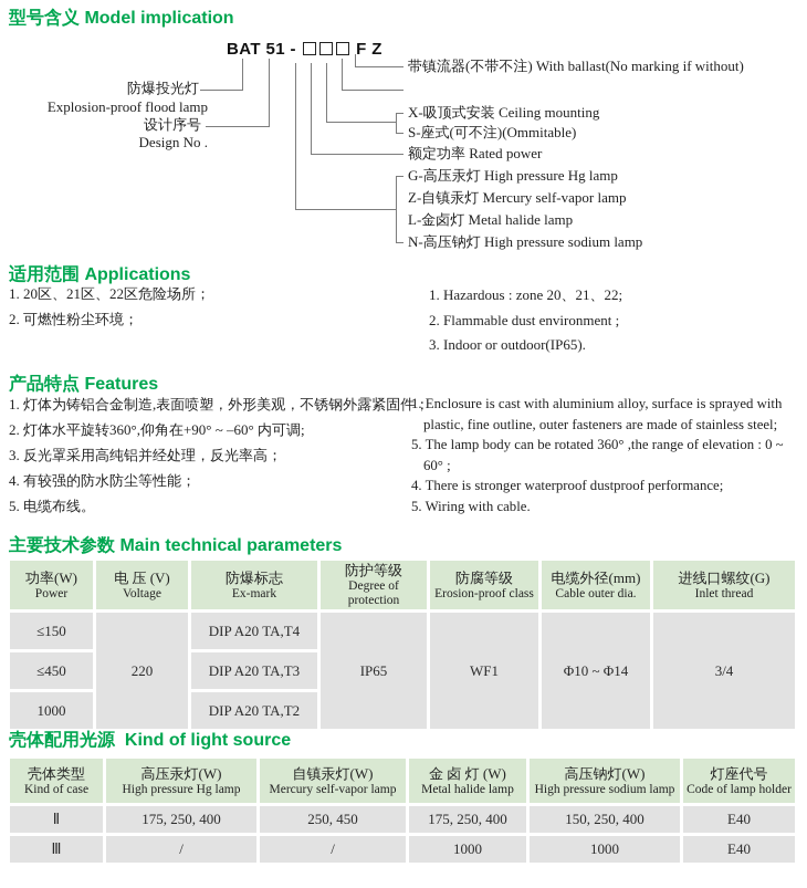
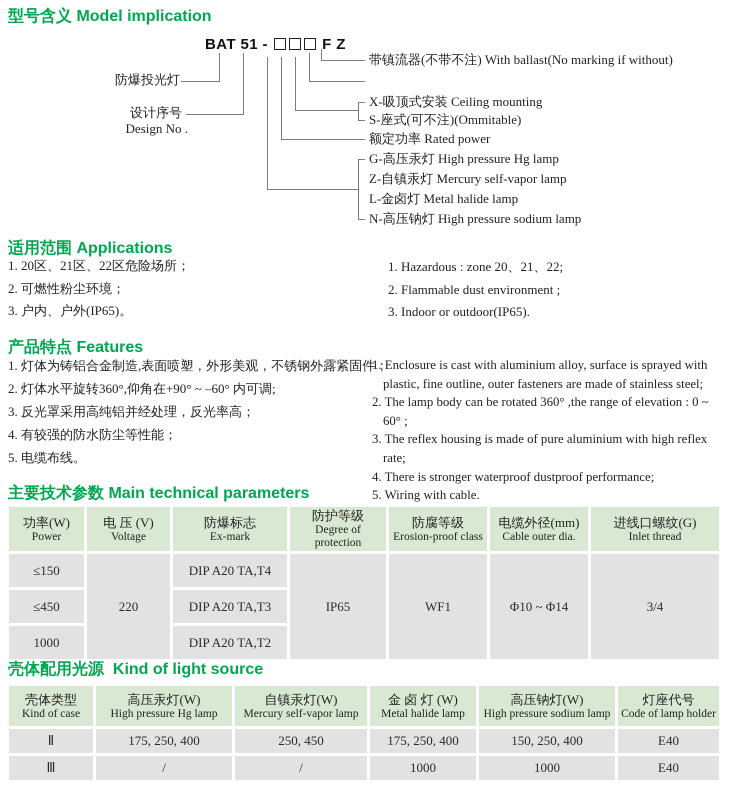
  型号含义 Model implication
  BAT 51 - F Z
  防爆投光灯
- Explosion-proof flood lamp
  设计序号
  Design No .
  带镇流器(不带不注) With ballast(No marking if without)
  X-吸顶式安装 Ceiling mounting
  S-座式(可不注)(Ommitable)
  额定功率 Rated power
  G-高压汞灯 High pressure Hg lamp
  Z-自镇汞灯 Mercury self-vapor lamp
  L-金卤灯 Metal halide lamp
  N-高压钠灯 High pressure sodium lamp
  适用范围 Applications
  1. 20区、21区、22区危险场所；
  2. 可燃性粉尘环境；
+ 3. 户内、户外(IP65)。
  1. Hazardous : zone 20、21、22;
  2. Flammable dust environment ;
  3. Indoor or outdoor(IP65).
  产品特点 Features
  1. 灯体为铸铝合金制造,表面喷塑，外形美观，不锈钢外露紧固件
  2. 灯体水平旋转360°,仰角在+90° ~ –60° 内可调;
  3. 反光罩采用高纯铝并经处理，反光率高；
  4. 有较强的防水防尘等性能；
  5. 电缆布线。
  1. Enclosure is cast with aluminium alloy, surface is sprayed with plastic, fine outline, outer fasteners are made of stainless steel;
- 5. The lamp body can be rotated 360° ,the range of elevation : 0 ~ 60° ;
+ 2. The lamp body can be rotated 360° ,the range of elevation : 0 ~ 60° ;
+ 3. The reflex housing is made of pure aluminium with high reflex rate;
  4. There is stronger waterproof dustproof performance;
  5. Wiring with cable.
  主要技术参数 Main technical parameters
  功率(W)Power	电 压 (V)Voltage	防爆标志Ex-mark	防护等级Degree of protection	防腐等级Erosion-proof class	电缆外径(mm)Cable outer dia.	进线口螺纹(G)Inlet thread
  ≤150	220	DIP A20 TA,T4	IP65	WF1	Φ10 ~ Φ14	3/4
  ≤450	DIP A20 TA,T3
  1000	DIP A20 TA,T2
  壳体配用光源 Kind of light source
  壳体类型Kind of case	高压汞灯(W)High pressure Hg lamp	自镇汞灯(W)Mercury self-vapor lamp	金 卤 灯 (W)Metal halide lamp	高压钠灯(W)High pressure sodium lamp	灯座代号Code of lamp holder
  Ⅱ	175, 250, 400	250, 450	175, 250, 400	150, 250, 400	E40
  Ⅲ	/	/	1000	1000	E40
